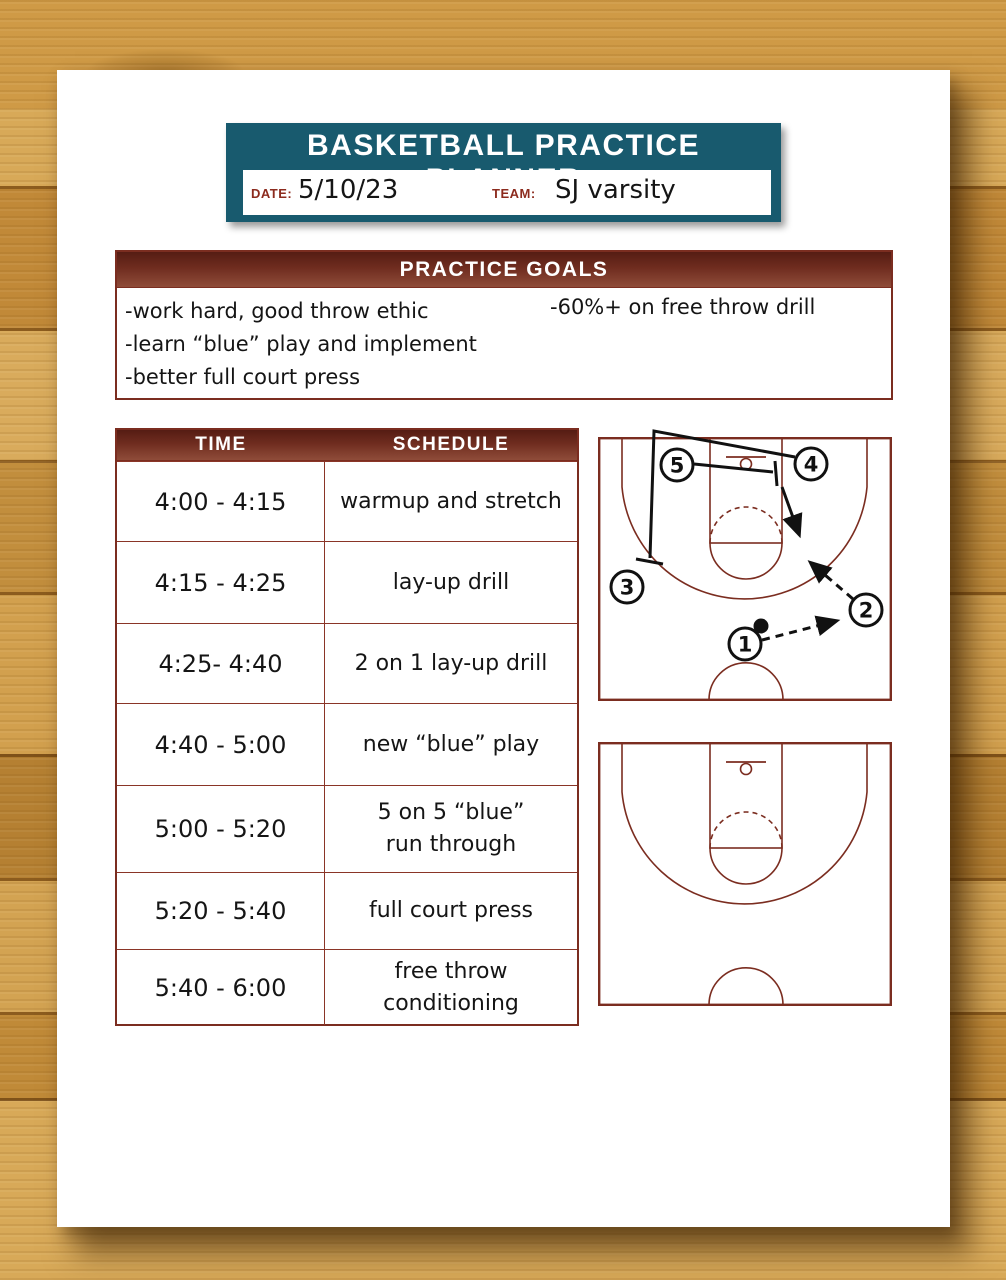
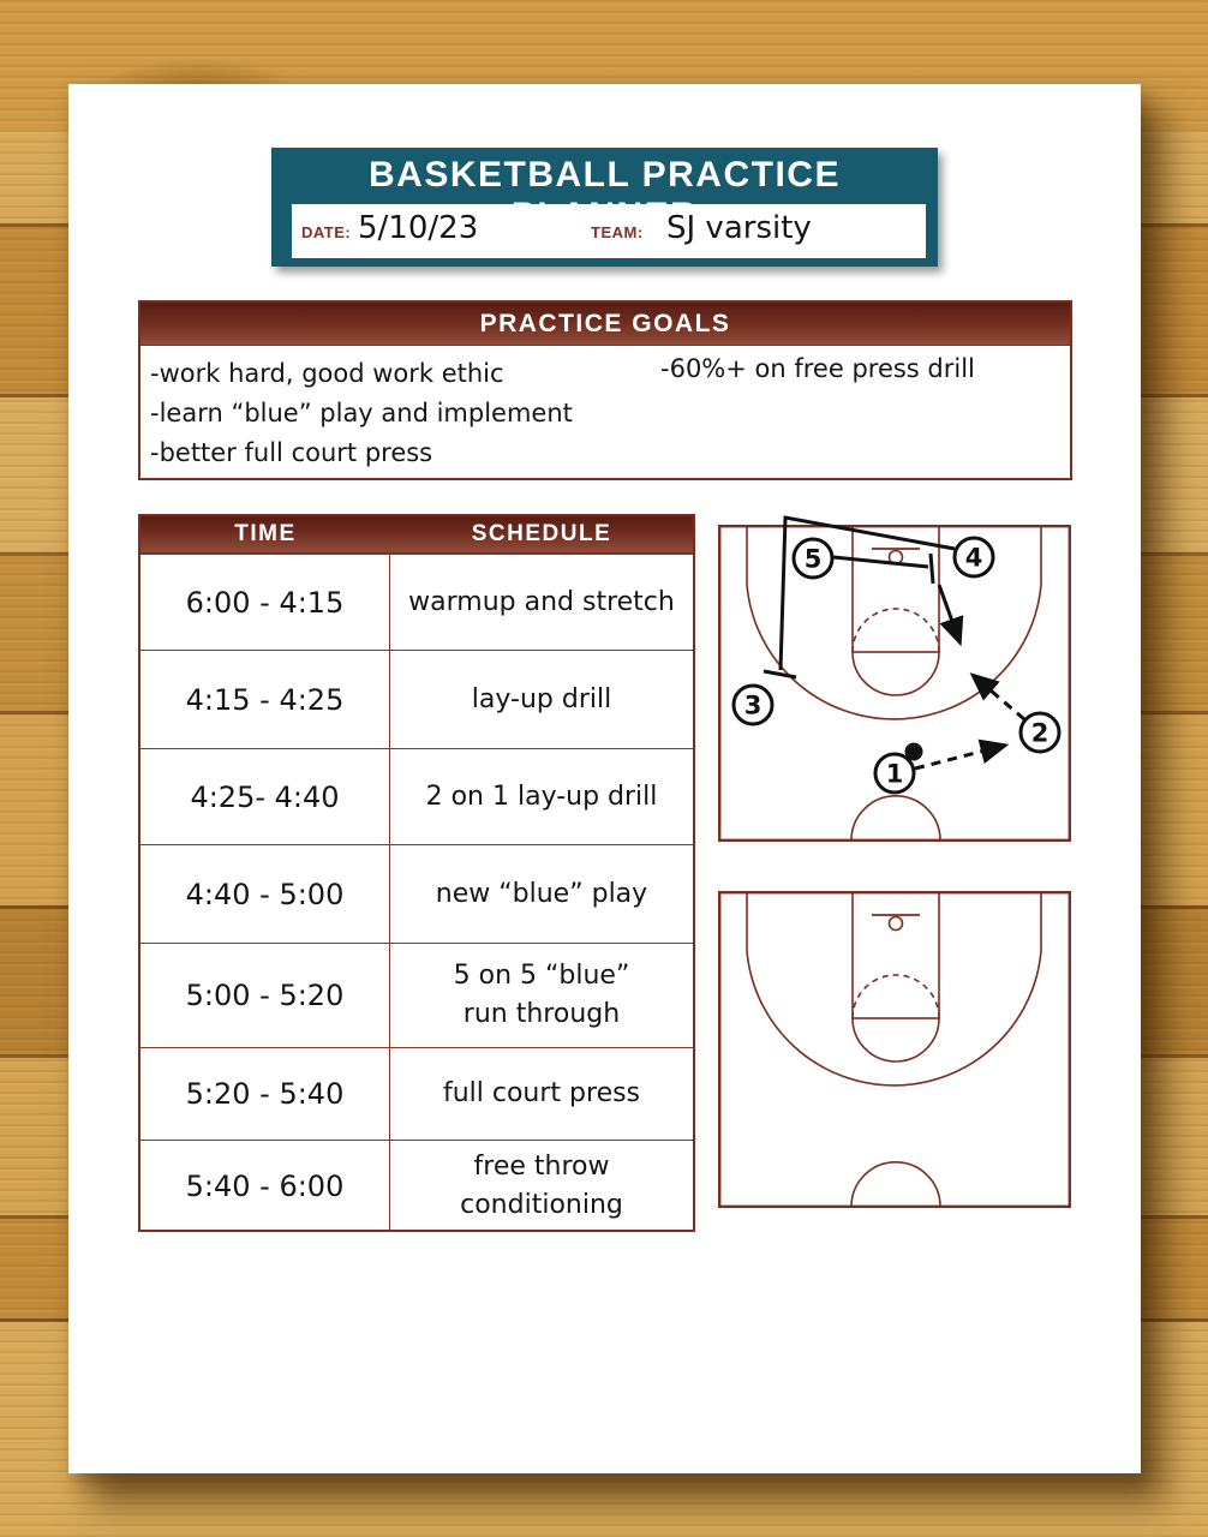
  BASKETBALL PRACTICE
  DATE:
  5/10/23
  TEAM:
  SJ varsity
  PRACTICE GOALS
- -work hard, good throw ethic
+ -work hard, good work ethic
  -learn “blue” play and implement
  -better full court press
- -60%+ on free throw drill
+ -60%+ on free press drill
  TIME
  SCHEDULE
- 4:00 - 4:15
+ 6:00 - 4:15
  warmup and stretch
  4:15 - 4:25
  lay-up drill
  4:25- 4:40
  2 on 1 lay-up drill
  4:40 - 5:00
  new “blue” play
  5:00 - 5:20
  5 on 5 “blue”
  run through
  5:20 - 5:40
  full court press
  5:40 - 6:00
  free throw conditioning
  1
  2
  3
  4
  5
